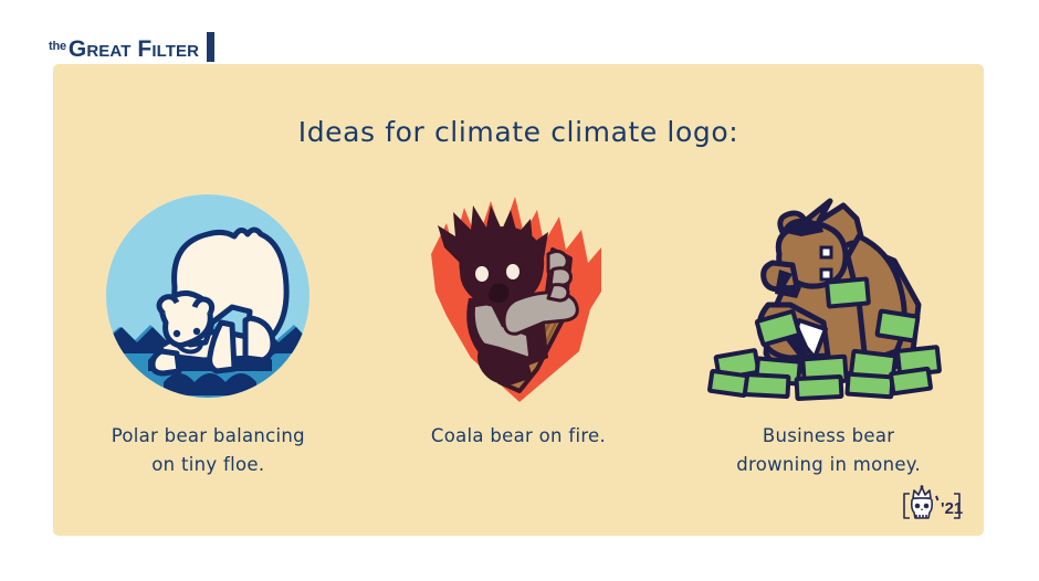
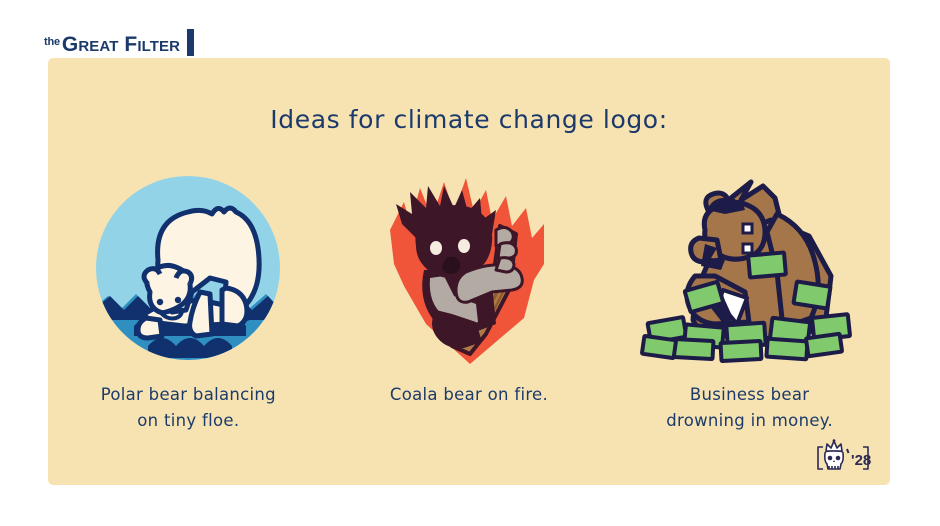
  the
  Great Filter
- Ideas for climate climate logo:
+ Ideas for climate change logo:
  Polar bear balancing
  on tiny floe.
  Coala bear on fire.
  Business bear
  drowning in money.
- '21
+ '28
